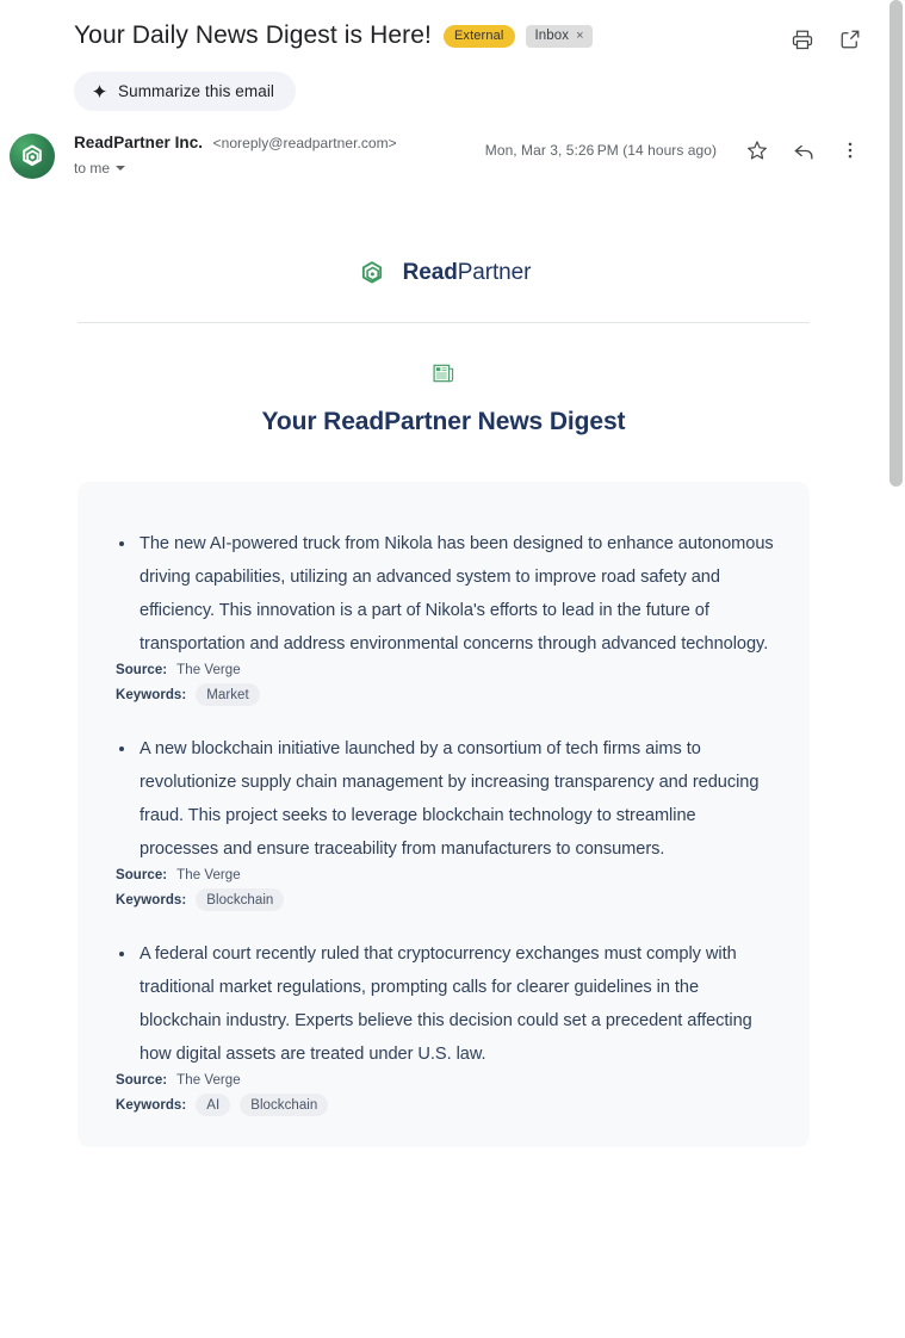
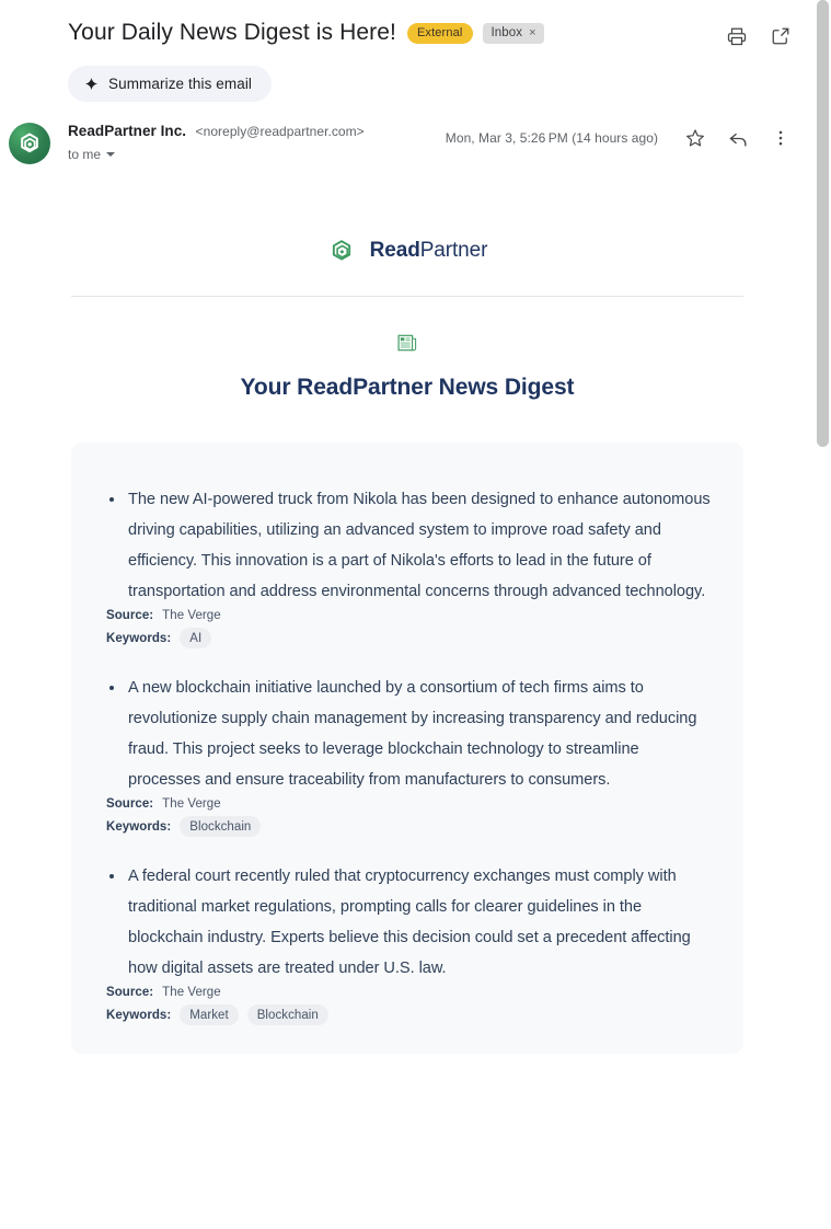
  Your Daily News Digest is Here!
  External
  Inbox
  ×
  Summarize this email
  ReadPartner Inc. <noreply@readpartner.com>
  to me
  Mon, Mar 3, 5:26 PM (14 hours ago)
  ReadPartner
  Your ReadPartner News Digest
  The new AI-powered truck from Nikola has been designed to enhance autonomous driving capabilities, utilizing an advanced system to improve road safety and efficiency. This innovation is a part of Nikola's efforts to lead in the future of transportation and address environmental concerns through advanced technology.
  Source:
  The Verge
  Keywords:
- Market
+ AI
  A new blockchain initiative launched by a consortium of tech firms aims to revolutionize supply chain management by increasing transparency and reducing fraud. This project seeks to leverage blockchain technology to streamline processes and ensure traceability from manufacturers to consumers.
  Source:
  The Verge
  Keywords:
  Blockchain
  A federal court recently ruled that cryptocurrency exchanges must comply with traditional market regulations, prompting calls for clearer guidelines in the blockchain industry. Experts believe this decision could set a precedent affecting how digital assets are treated under U.S. law.
  Source:
  The Verge
  Keywords:
- AI
+ Market
  Blockchain
